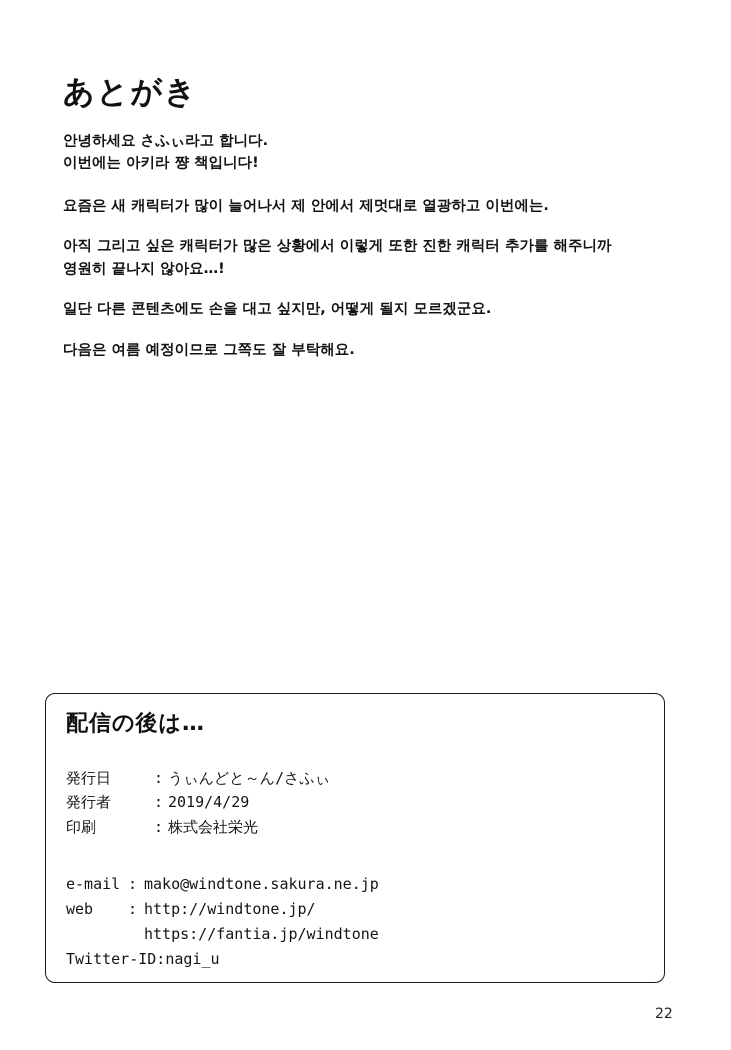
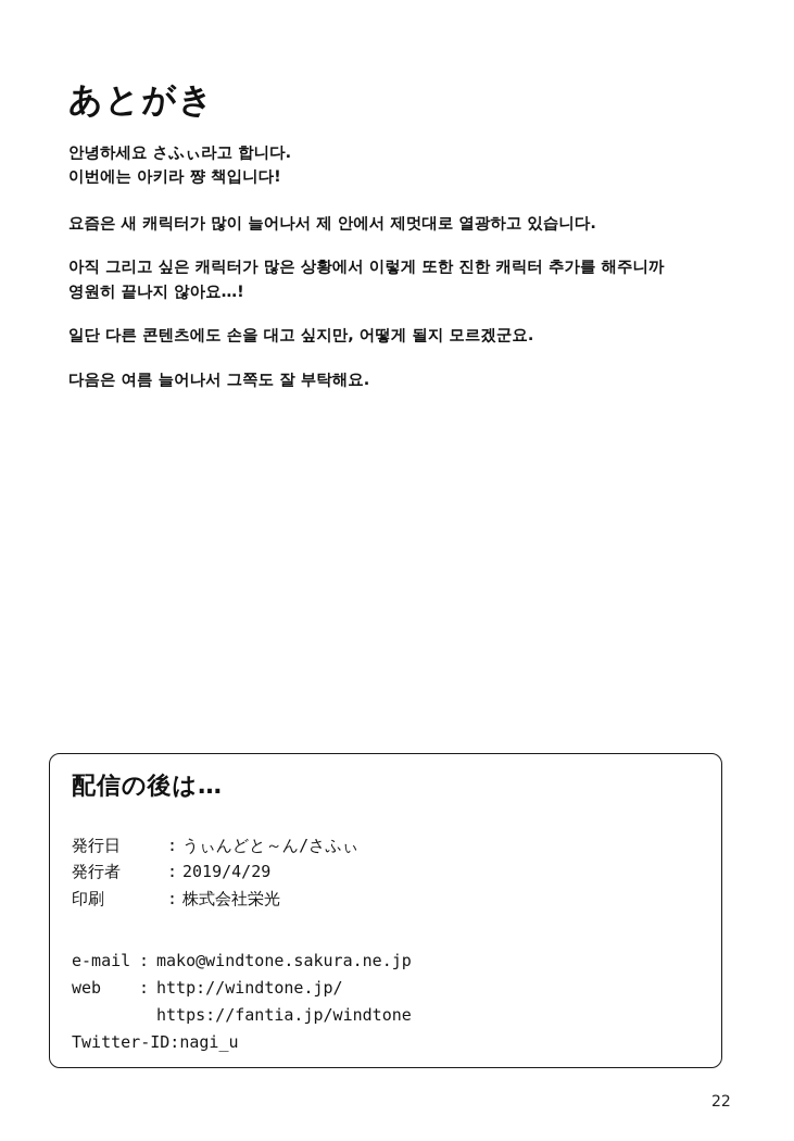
  あとがき
  안녕하세요 さふぃ라고 합니다.
  이번에는 아키라 쨩 책입니다!
- 요즘은 새 캐릭터가 많이 늘어나서 제 안에서 제멋대로 열광하고 이번에는.
+ 요즘은 새 캐릭터가 많이 늘어나서 제 안에서 제멋대로 열광하고 있습니다.
  아직 그리고 싶은 캐릭터가 많은 상황에서 이렇게 또한 진한 캐릭터 추가를 해주니까
  영원히 끝나지 않아요…!
  일단 다른 콘텐츠에도 손을 대고 싶지만, 어떻게 될지 모르겠군요.
- 다음은 여름 예정이므로 그쪽도 잘 부탁해요.
+ 다음은 여름 늘어나서 그쪽도 잘 부탁해요.
  配信の後は…
  発行日
  :
  うぃんどと～ん/さふぃ
  発行者
  :
  2019/4/29
  印刷
  :
  株式会社栄光
  e-mail
  :
  mako@windtone.sakura.ne.jp
  web
  :
  http://windtone.jp/
  https://fantia.jp/windtone
  Twitter-ID:nagi_u
  22
